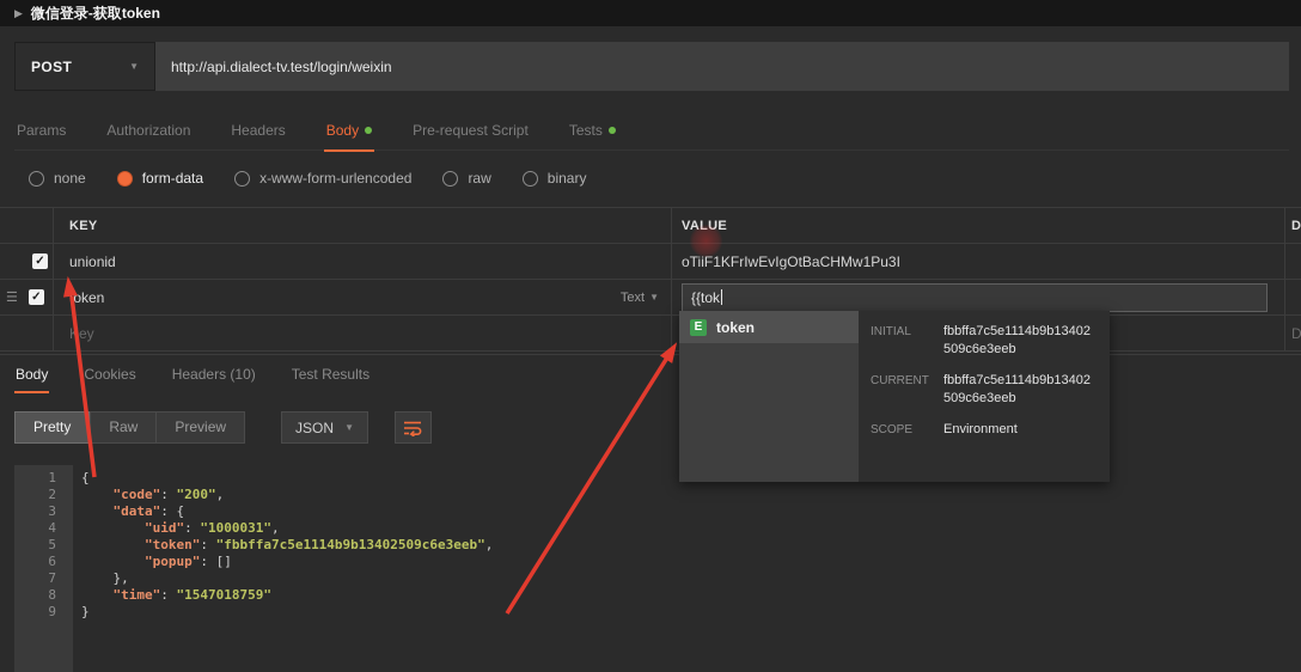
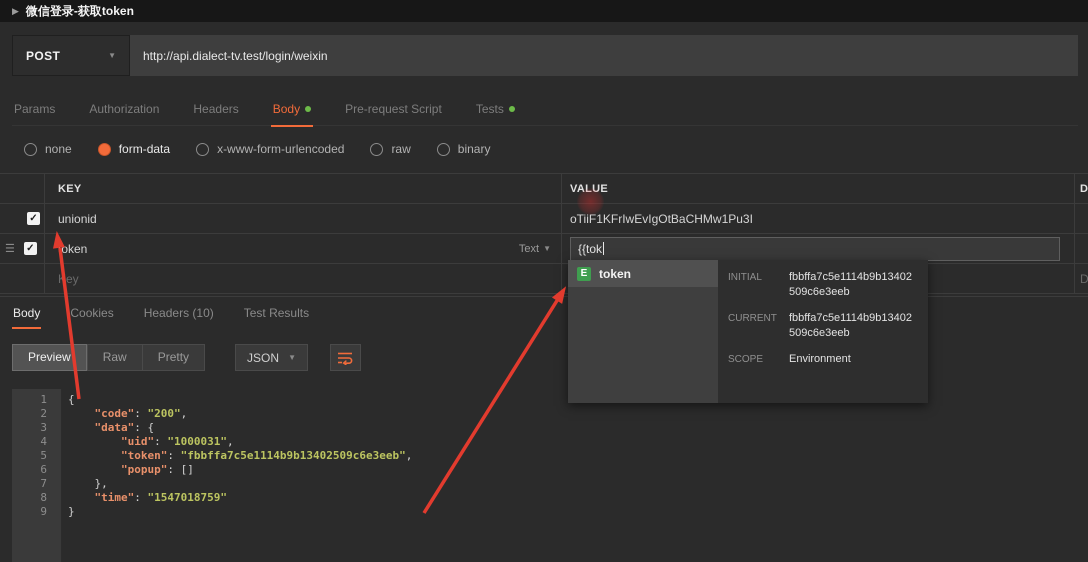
  ▶
  微信登录-获取token
  POST
  ▼
  http://api.dialect-tv.test/login/weixin
  Params
  Authorization
  Headers
  Body
  Pre-request Script
  Tests
  none
  form-data
  x-www-form-urlencoded
  raw
  binary
  KEY
  D
  ✓
  unionid
  oTiiF1KFrIwEvIgOtBaCHMw1Pu3I
  ☰
  ✓
  oken
  Text
  ▼
  {{tok
  Key
  D
  Body
  Cookies
  Headers (10)
  Test Results
- Pretty
+ Preview
  Raw
- Preview
+ Pretty
  JSON
  ▼
  1
  2
  3
  4
  5
  6
  7
  8
  9
  {
  "code": "200",
  "data": {
  "uid": "1000031",
  "token": "fbbffa7c5e1114b9b13402509c6e3eeb",
  "popup": []
  },
  "time": "1547018759"
  }
  E
  token
  INITIAL
  fbbffa7c5e1114b9b13402509c6e3eeb
  CURRENT
  fbbffa7c5e1114b9b13402509c6e3eeb
  SCOPE
  Environment
